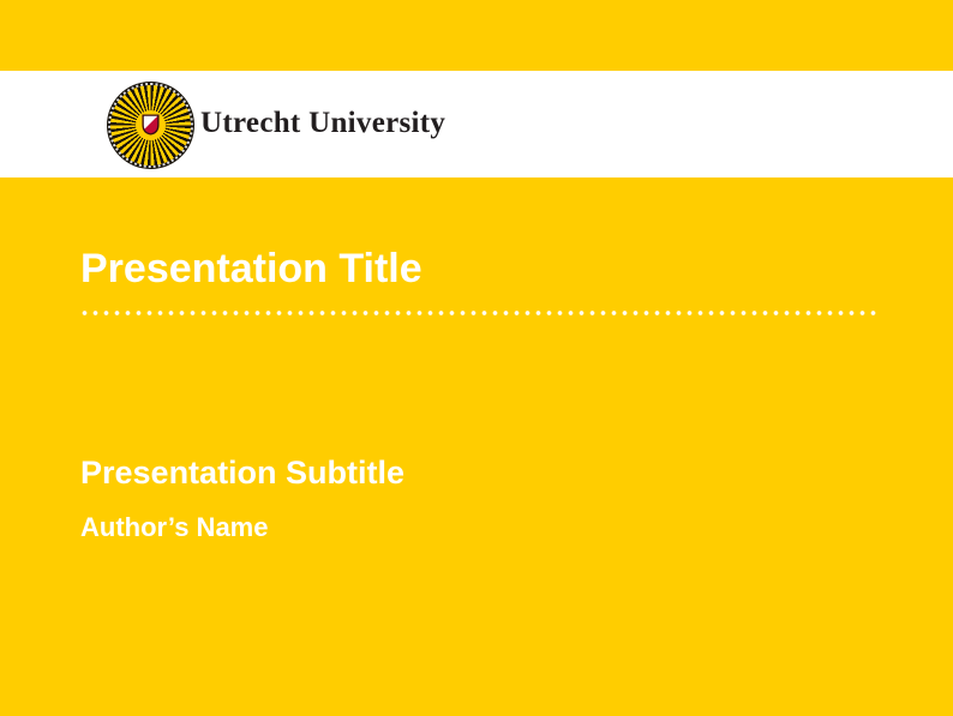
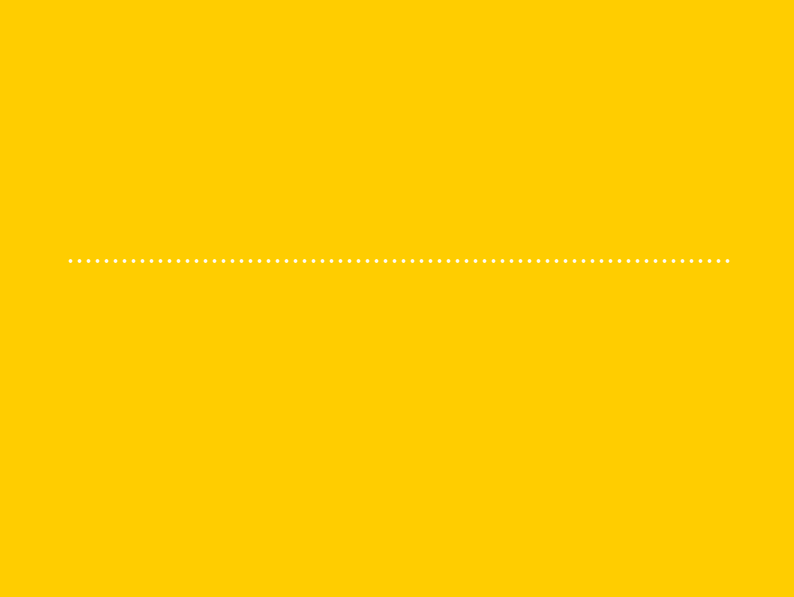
- Utrecht University
- Presentation Title
- Presentation Subtitle
- Author’s Name
